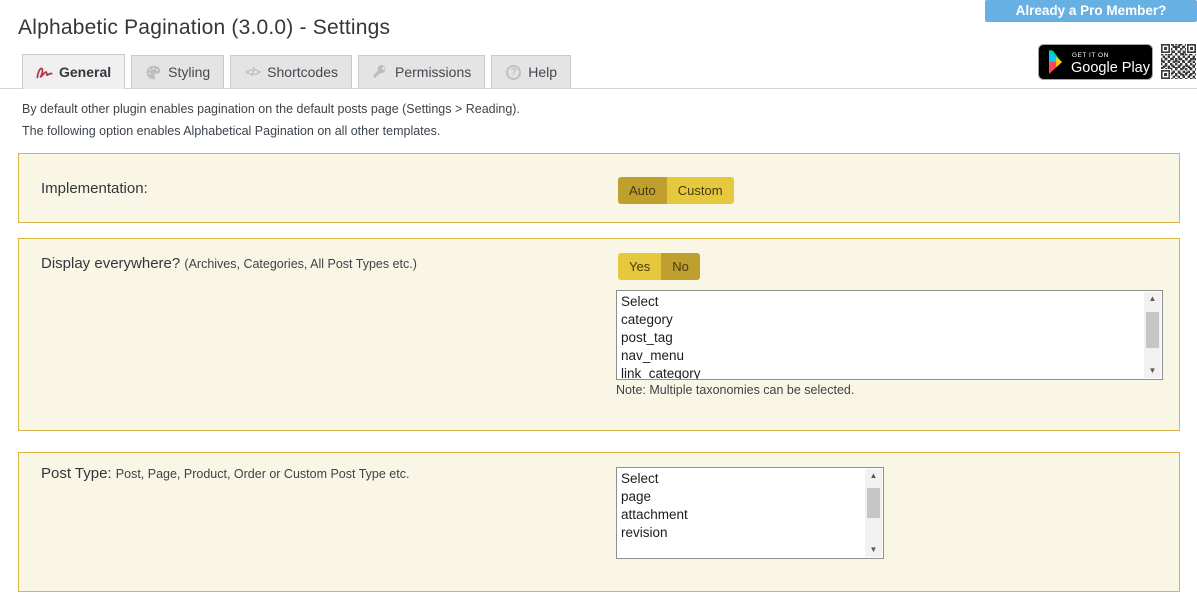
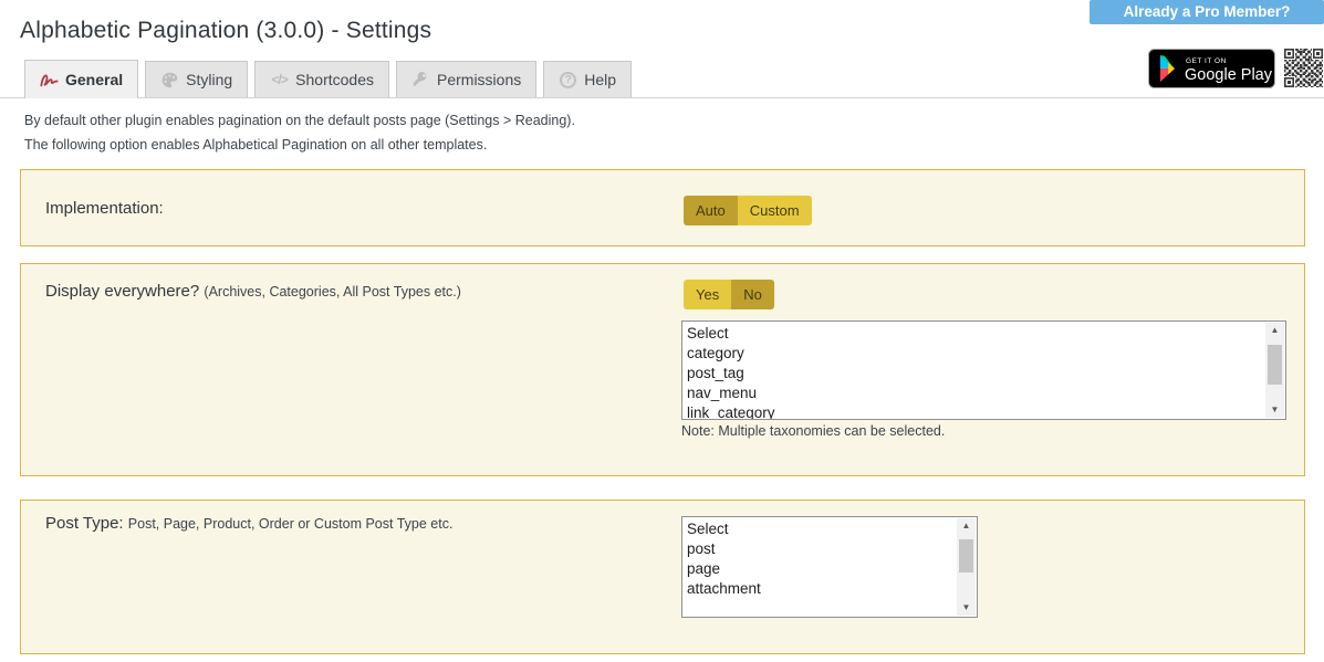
  Already a Pro Member?
  Alphabetic Pagination (3.0.0) - Settings
  Google Play
  General
  Styling
  </>
  Shortcodes
  Permissions
  ?
  Help
  By default other plugin enables pagination on the default posts page (Settings > Reading).
  The following option enables Alphabetical Pagination on all other templates.
  Implementation:
  Auto
  Custom
  Display everywhere? (Archives, Categories, All Post Types etc.)
  Yes
  No
  Select
  category
  post_tag
  nav_menu
  link_category
  ▲
  ▼
  Note: Multiple taxonomies can be selected.
  Post Type: Post, Page, Product, Order or Custom Post Type etc.
  Select
+ post
  page
  attachment
- revision
  ▲
  ▼
